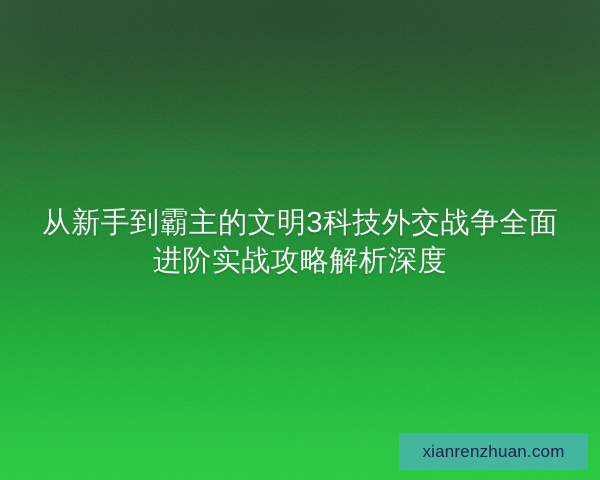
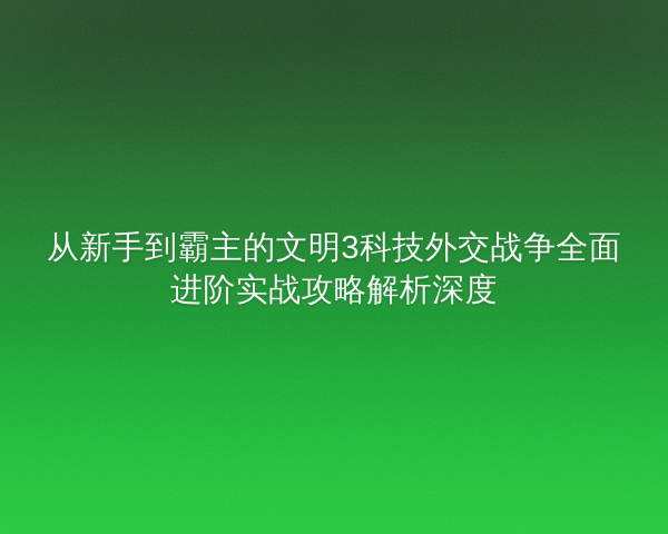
  从新手到霸主的文明3科技外交战争全面
  进阶实战攻略解析深度
- xianrenzhuan.com
